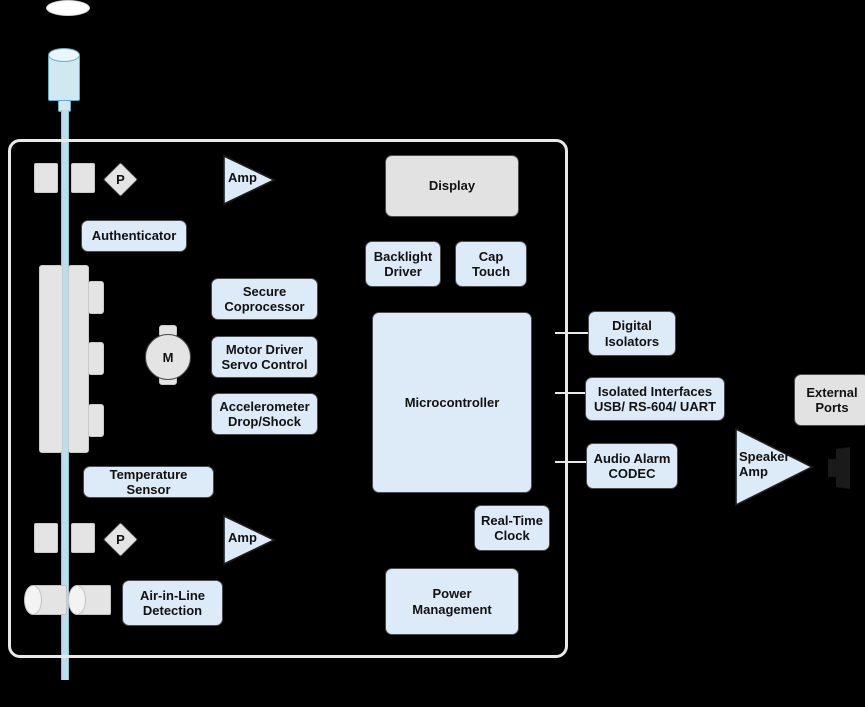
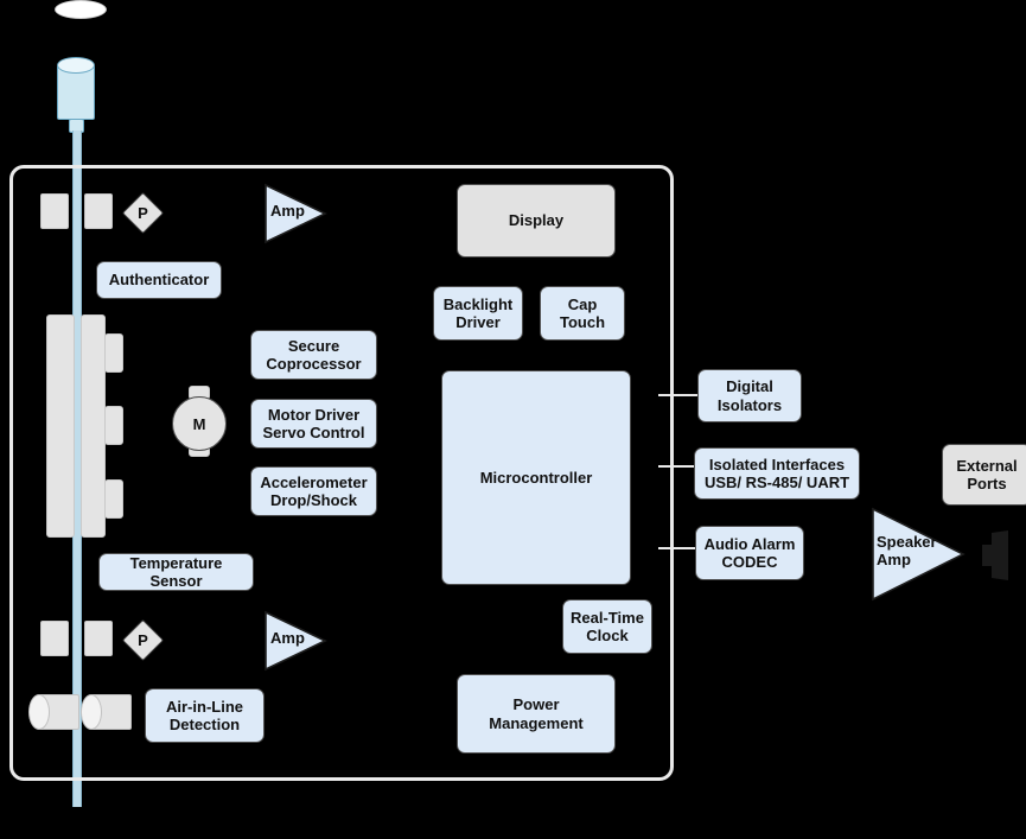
  P
  Amp
  Authenticator
  M
  Secure
  Coprocessor
  Motor Driver
  Servo Control
  Accelerometer
  Drop/Shock
  Temperature Sensor
  P
  Amp
  Air-in-Line
  Detection
  Display
  Backlight
  Driver
  Cap
  Touch
  Microcontroller
  Real-Time
  Clock
  Power Management
  Digital
  Isolators
  Isolated Interfaces
- USB/ RS-604/ UART
+ USB/ RS-485/ UART
  Audio Alarm
  CODEC
  External
  Ports
  Speaker
  Amp
